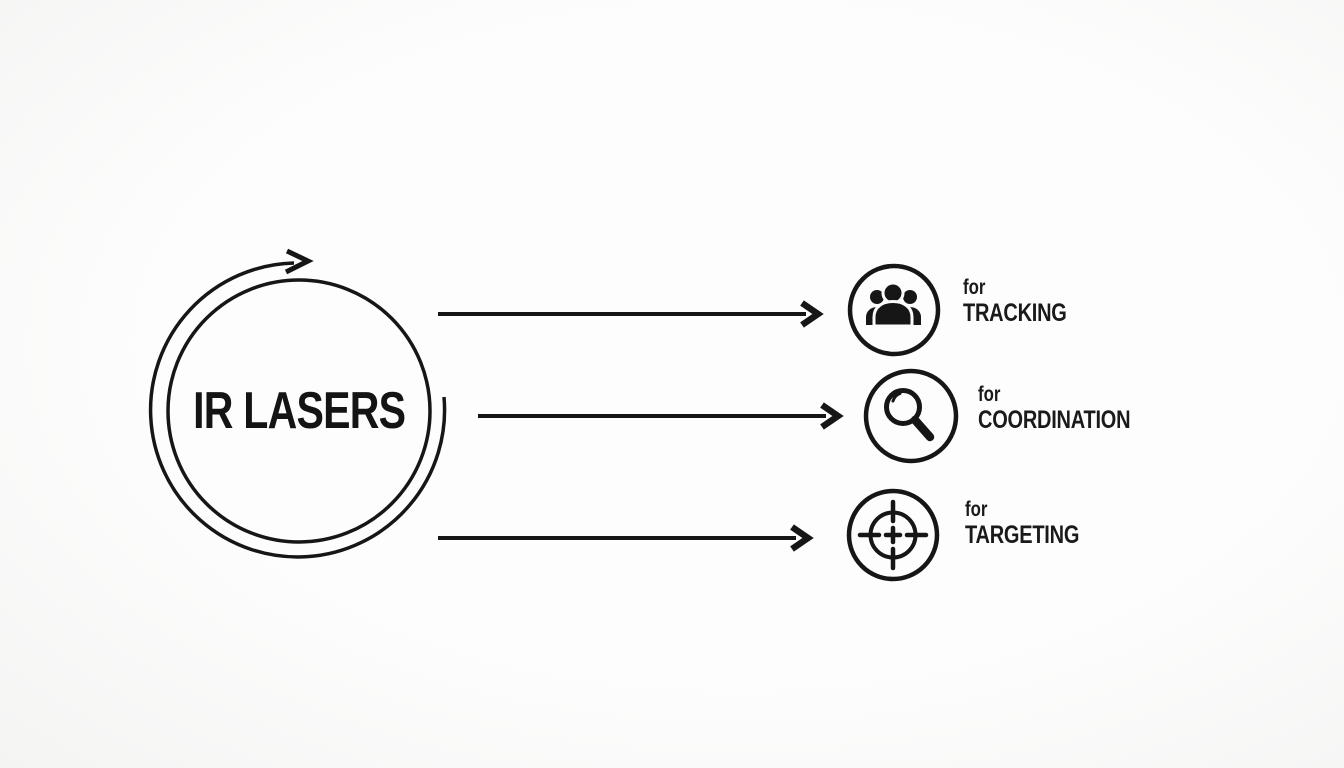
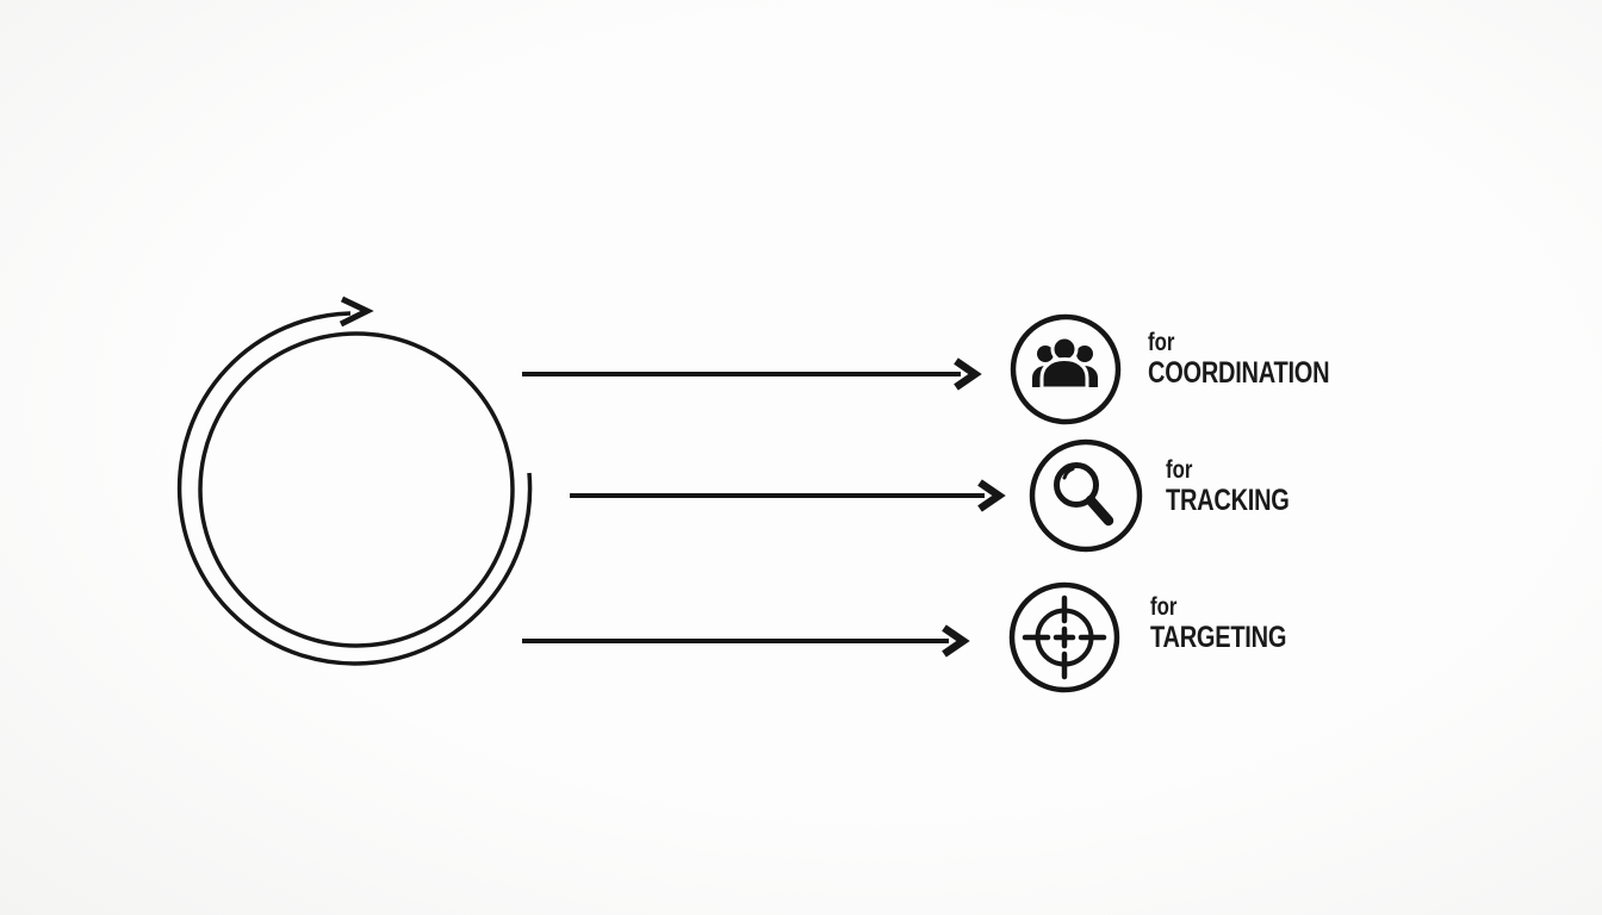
- IR LASERS
  for
- TRACKING
+ COORDINATION
  for
- COORDINATION
+ TRACKING
  for
  TARGETING
